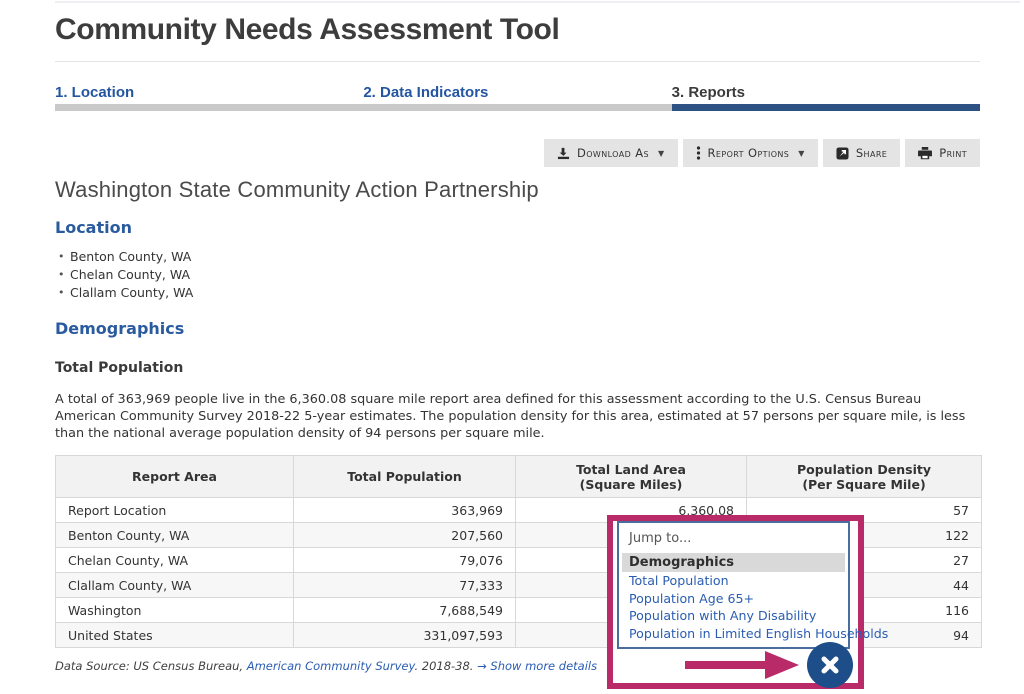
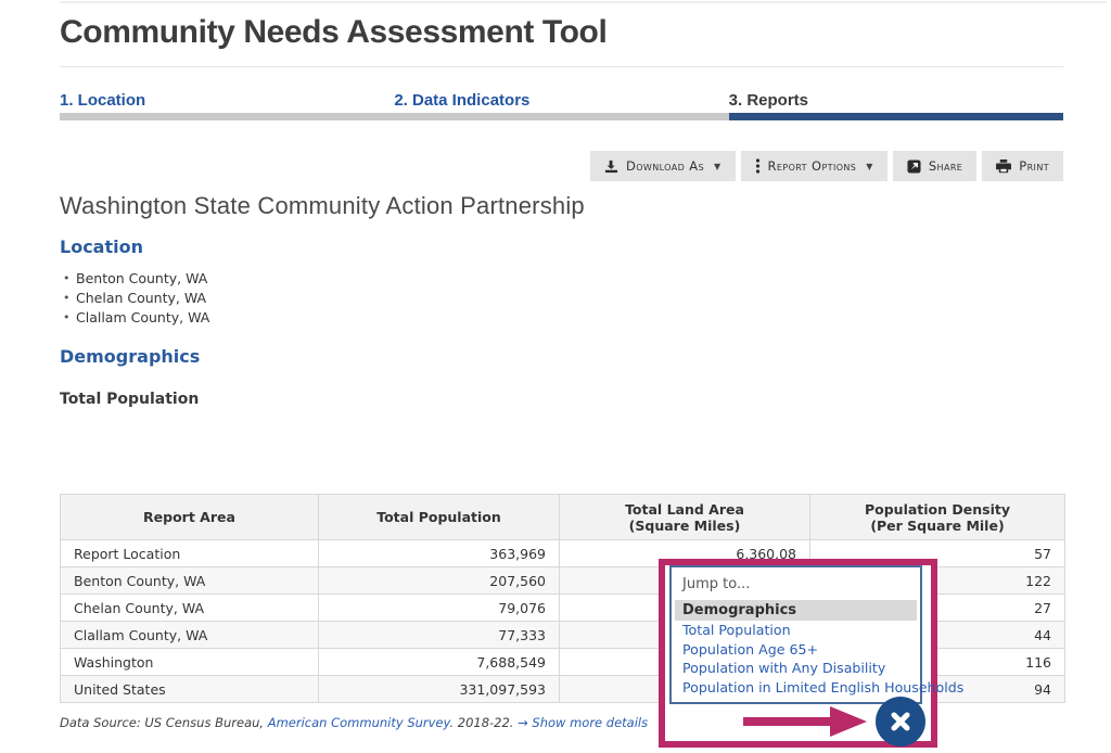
  Community Needs Assessment Tool
  1. Location
  2. Data Indicators
  3. Reports
  Download As
  ▼
  Report Options
  ▼
  Share
  Print
  Washington State Community Action Partnership
  Location
  Benton County, WA
  Chelan County, WA
  Clallam County, WA
  Demographics
  Total Population
- A total of 363,969 people live in the 6,360.08 square mile report area defined for this assessment according to the U.S. Census Bureau American Community Survey 2018-22 5-year estimates. The population density for this area, estimated at 57 persons per square mile, is less than the national average population density of 94 persons per square mile.
  Report Area	Total Population	Total Land Area(Square Miles)	Population Density(Per Square Mile)
  Report Location	363,969	6,360.08	57
  Benton County, WA	207,560		122
  Chelan County, WA	79,076		27
  Clallam County, WA	77,333		44
  Washington	7,688,549		116
  United States	331,097,593		94
- Data Source: US Census Bureau, American Community Survey. 2018-38. → Show more details
+ Data Source: US Census Bureau, American Community Survey. 2018-22. → Show more details
  Jump to...
  Demographics
  Total Population
  Population Age 65+
  Population with Any Disability
  Population in Limited English Households
